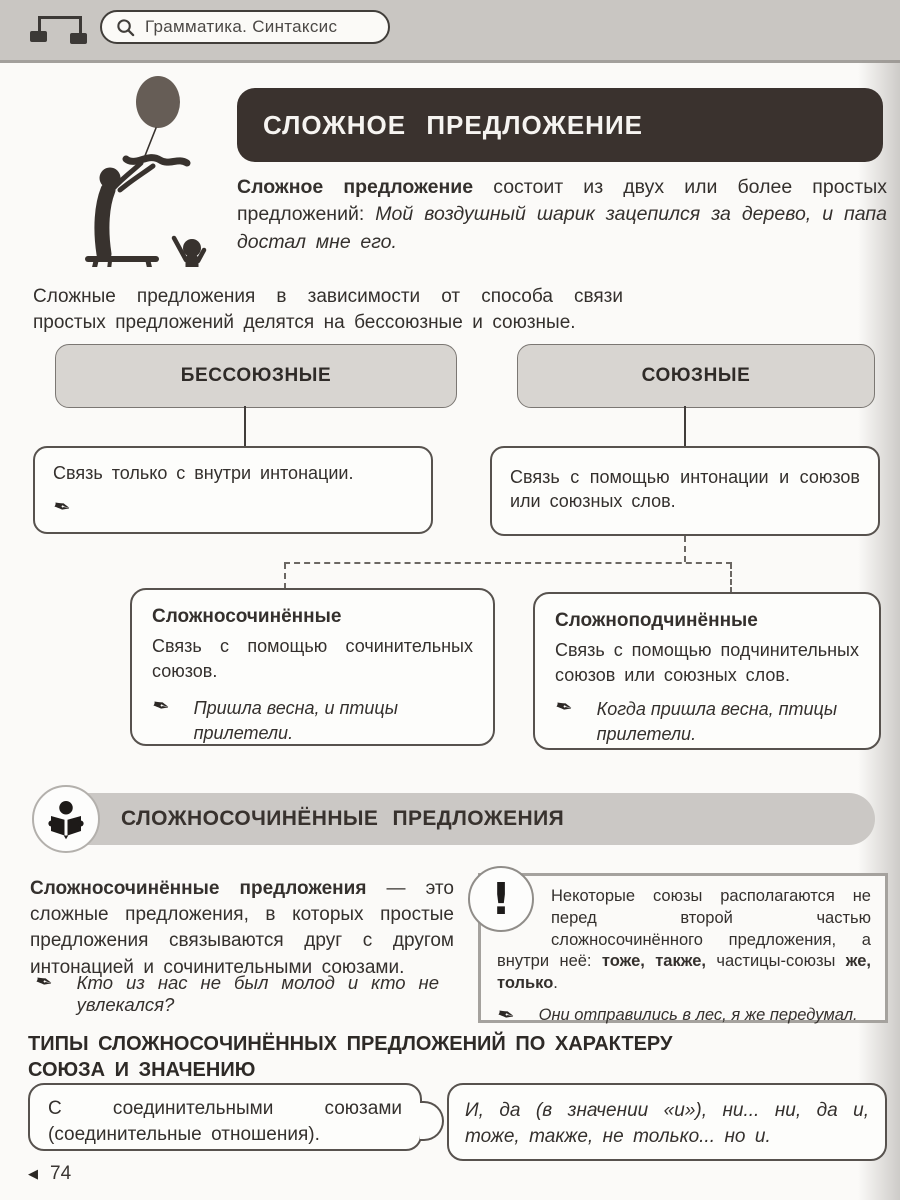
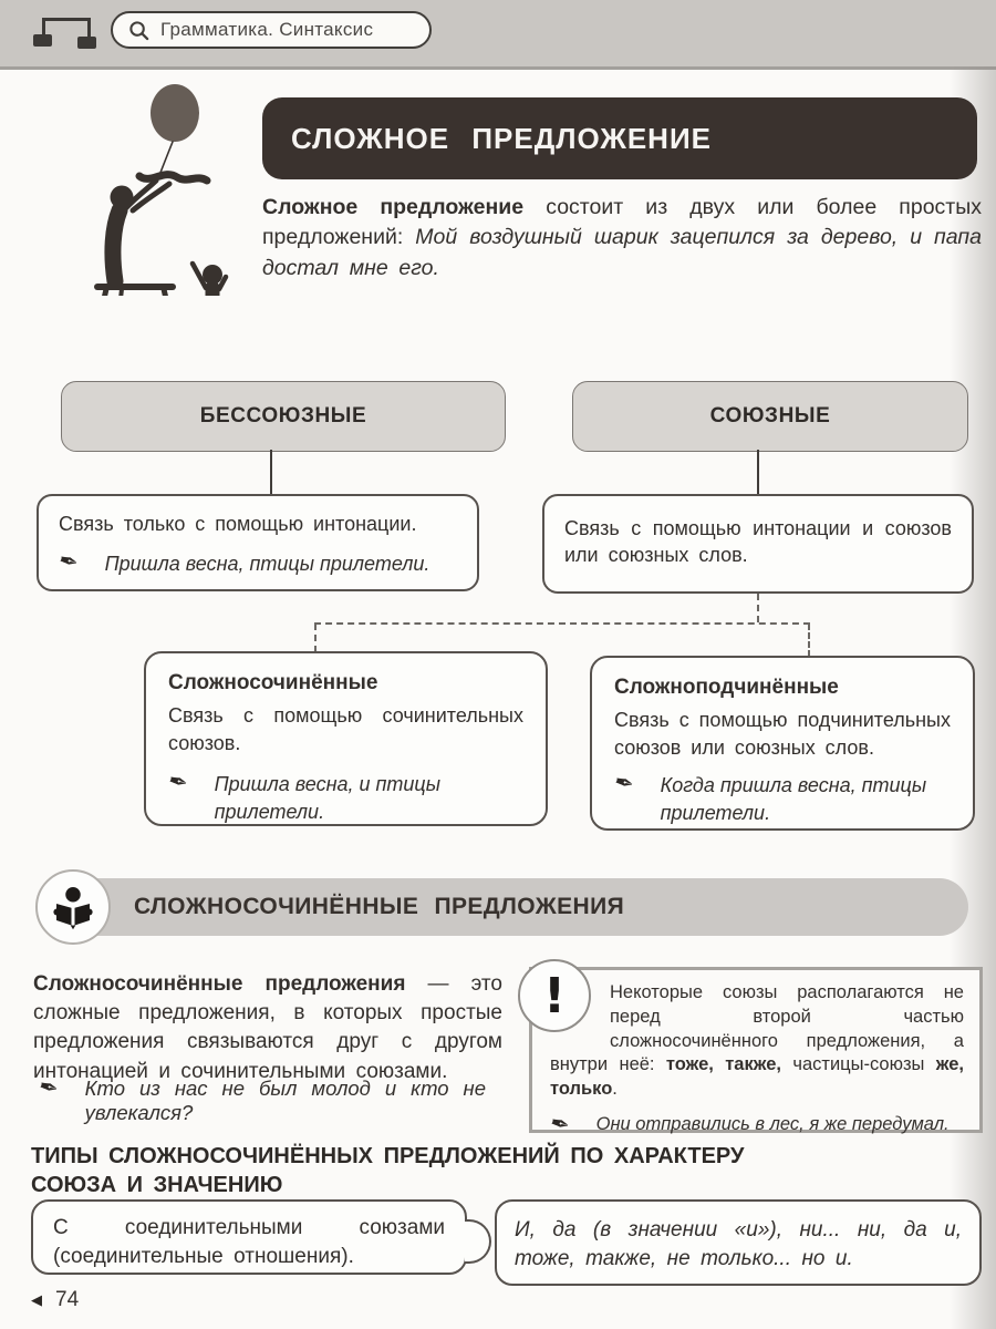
  Грамматика. Синтаксис
  СЛОЖНОЕ ПРЕДЛОЖЕНИЕ
  Сложное предложение состоит из двух или более простых предложений: Мой воздушный шарик зацепился за дерево, и папа достал мне его.
- Сложные предложения в зависимости от способа связи простых предложений делятся на бессоюзные и союзные.
  БЕССОЮЗНЫЕ
  СОЮЗНЫЕ
- Связь только с внутри интонации.
+ Связь только с помощью интонации.
+ Пришла весна, птицы прилетели.
  Связь с помощью интонации и союзов или союзных слов.
  Сложносочинённые
  Связь с помощью сочинительных союзов.
  Пришла весна, и птицы прилетели.
  Сложноподчинённые
  Связь с помощью подчинительных союзов или союзных слов.
  Когда пришла весна, птицы прилетели.
  СЛОЖНОСОЧИНЁННЫЕ ПРЕДЛОЖЕНИЯ
  Сложносочинённые предложения — это сложные предложения, в которых простые предложения связываются друг с другом интонацией и сочинительными союзами.
  Кто из нас не был молод и кто не увлекался?
  Некоторые союзы располагаются не перед второй частью сложносочинённого предложения, а внутри неё: тоже, также, частицы-союзы же, только.
  Они отправились в лес, я же передумал.
  !
  ТИПЫ СЛОЖНОСОЧИНЁННЫХ ПРЕДЛОЖЕНИЙ ПО ХАРАКТЕРУ СОЮЗА И ЗНАЧЕНИЮ
  С соединительными союзами (соединительные отношения).
  И, да (в значении «и»), ни... ни, да и, тоже, также, не только... но и.
  ◀
  74
